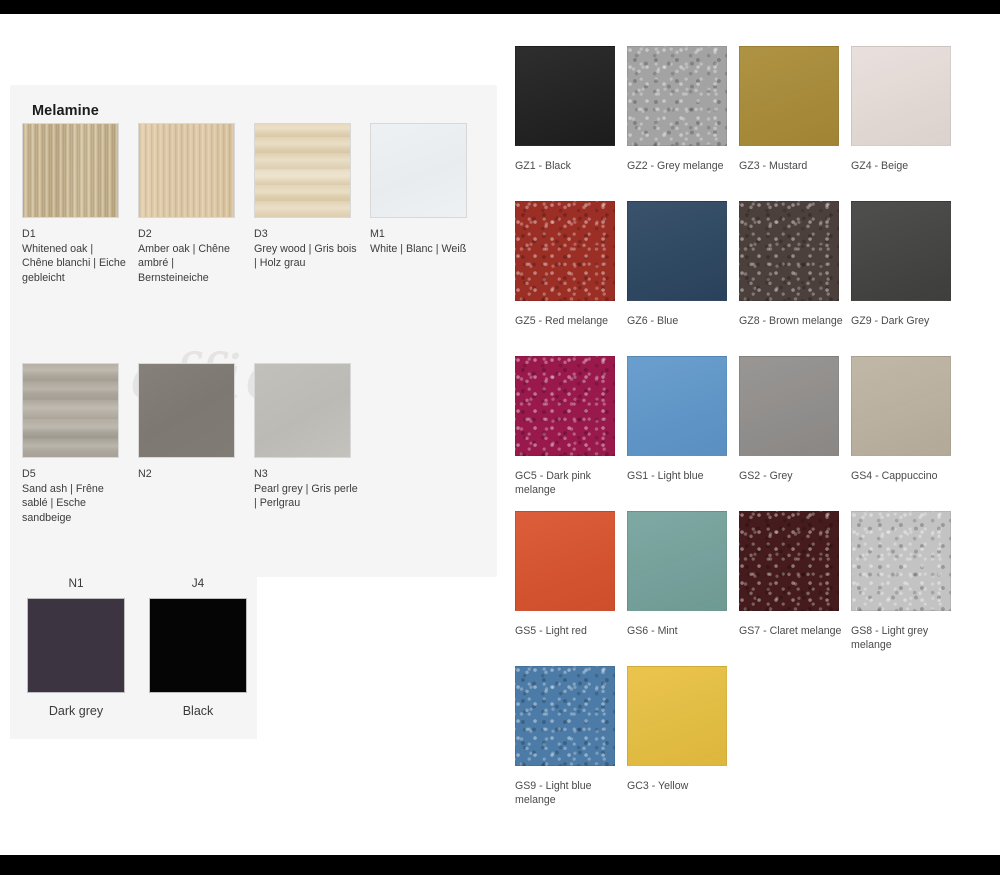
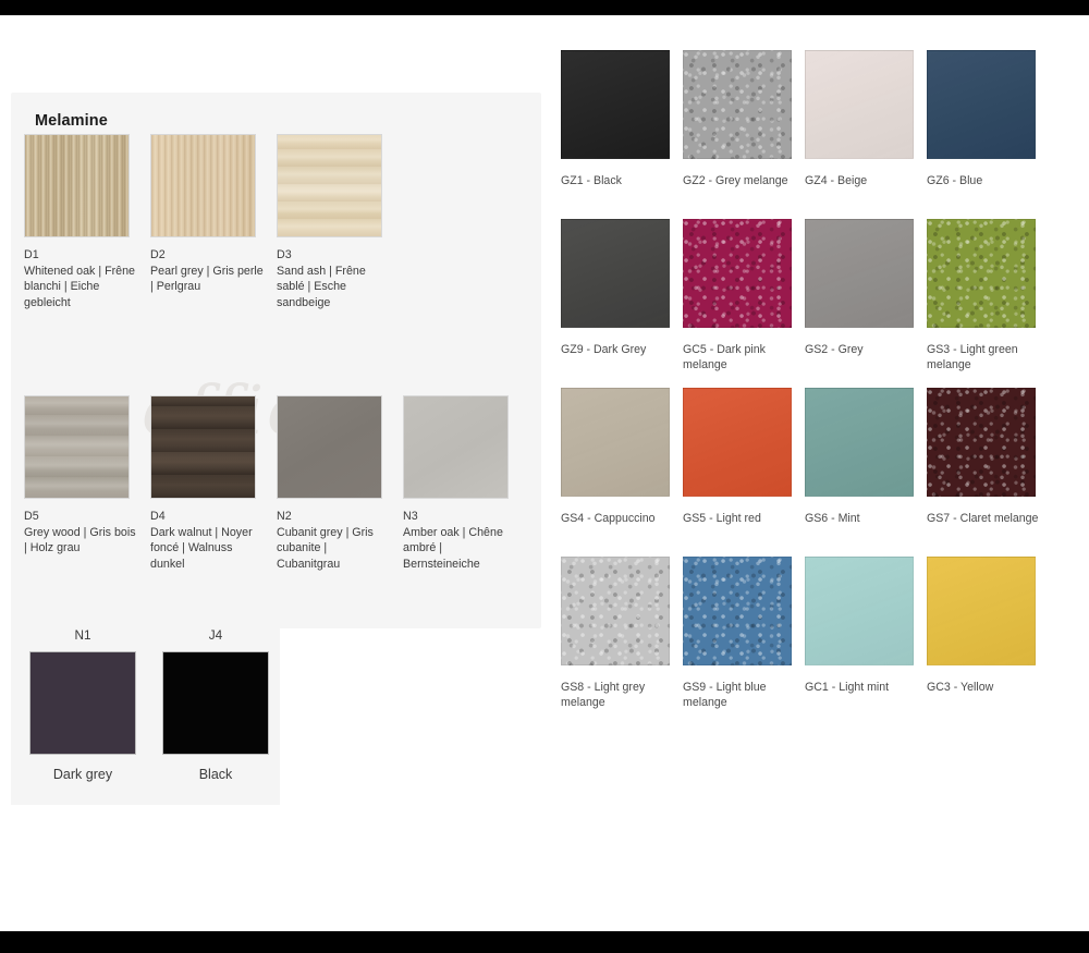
  Melamine
  D1
- Whitened oak | Chêne blanchi | Eiche gebleicht
+ Whitened oak | Frêne blanchi | Eiche gebleicht
  D2
- Amber oak | Chêne ambré | Bernsteineiche
+ Pearl grey | Gris perle | Perlgrau
  D3
- Grey wood | Gris bois | Holz grau
+ Sand ash | Frêne sablé | Esche sandbeige
- M1
- White | Blanc | Weiß
  D5
- Sand ash | Frêne sablé | Esche sandbeige
+ Grey wood | Gris bois | Holz grau
+ D4
+ Dark walnut | Noyer foncé | Walnuss dunkel
  N2
+ Cubanit grey | Gris cubanite | Cubanitgrau
  N3
- Pearl grey | Gris perle | Perlgrau
+ Amber oak | Chêne ambré | Bernsteineiche
  N1
  Dark grey
  J4
  Black
  GZ1 - Black
  GZ2 - Grey melange
- GZ3 - Mustard
  GZ4 - Beige
- GZ5 - Red melange
  GZ6 - Blue
- GZ8 - Brown melange
  GZ9 - Dark Grey
  GC5 - Dark pink melange
- GS1 - Light blue
  GS2 - Grey
+ GS3 - Light green melange
  GS4 - Cappuccino
  GS5 - Light red
  GS6 - Mint
  GS7 - Claret melange
  GS8 - Light grey melange
  GS9 - Light blue melange
+ GC1 - Light mint
  GC3 - Yellow
